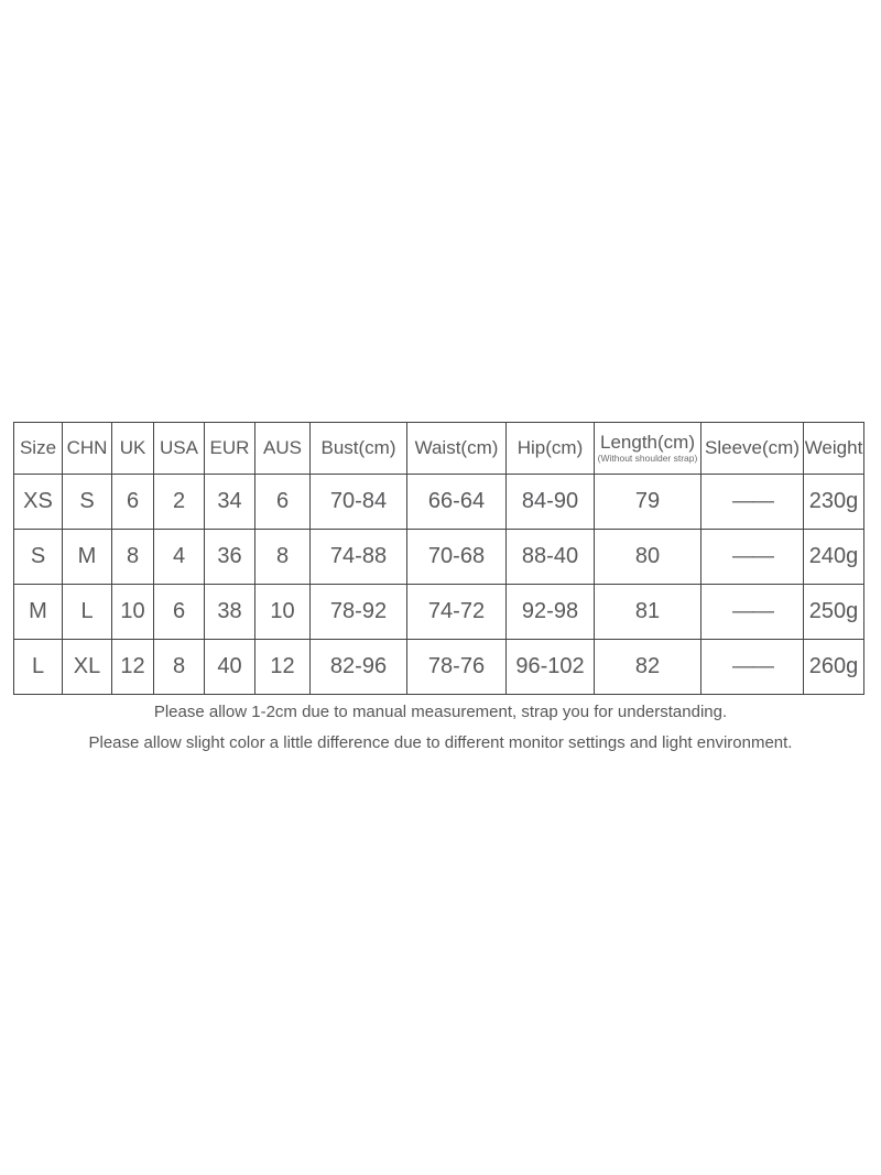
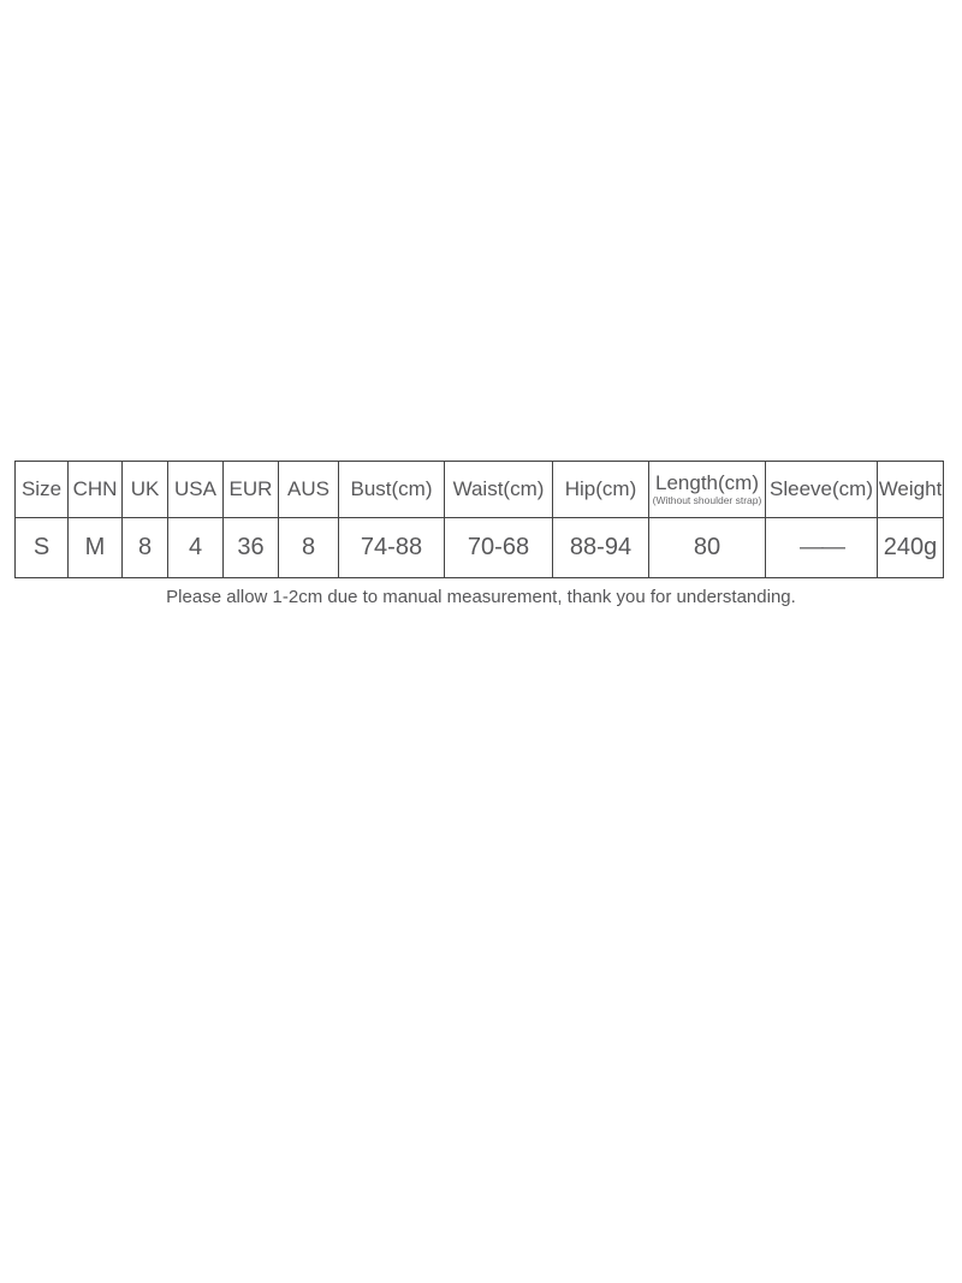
  Size	CHN	UK	USA	EUR	AUS	Bust(cm)	Waist(cm)	Hip(cm)	Length(cm) (Without shoulder strap)	Sleeve(cm)	Weight
- XS	S	6	2	34	6	70-84	66-64	84-90	79	——	230g
- S	M	8	4	36	8	74-88	70-68	88-40	80	——	240g
+ S	M	8	4	36	8	74-88	70-68	88-94	80	——	240g
- M	L	10	6	38	10	78-92	74-72	92-98	81	——	250g
- L	XL	12	8	40	12	82-96	78-76	96-102	82	——	260g
- Please allow 1-2cm due to manual measurement, strap you for understanding.
+ Please allow 1-2cm due to manual measurement, thank you for understanding.
- Please allow slight color a little difference due to different monitor settings and light environment.
